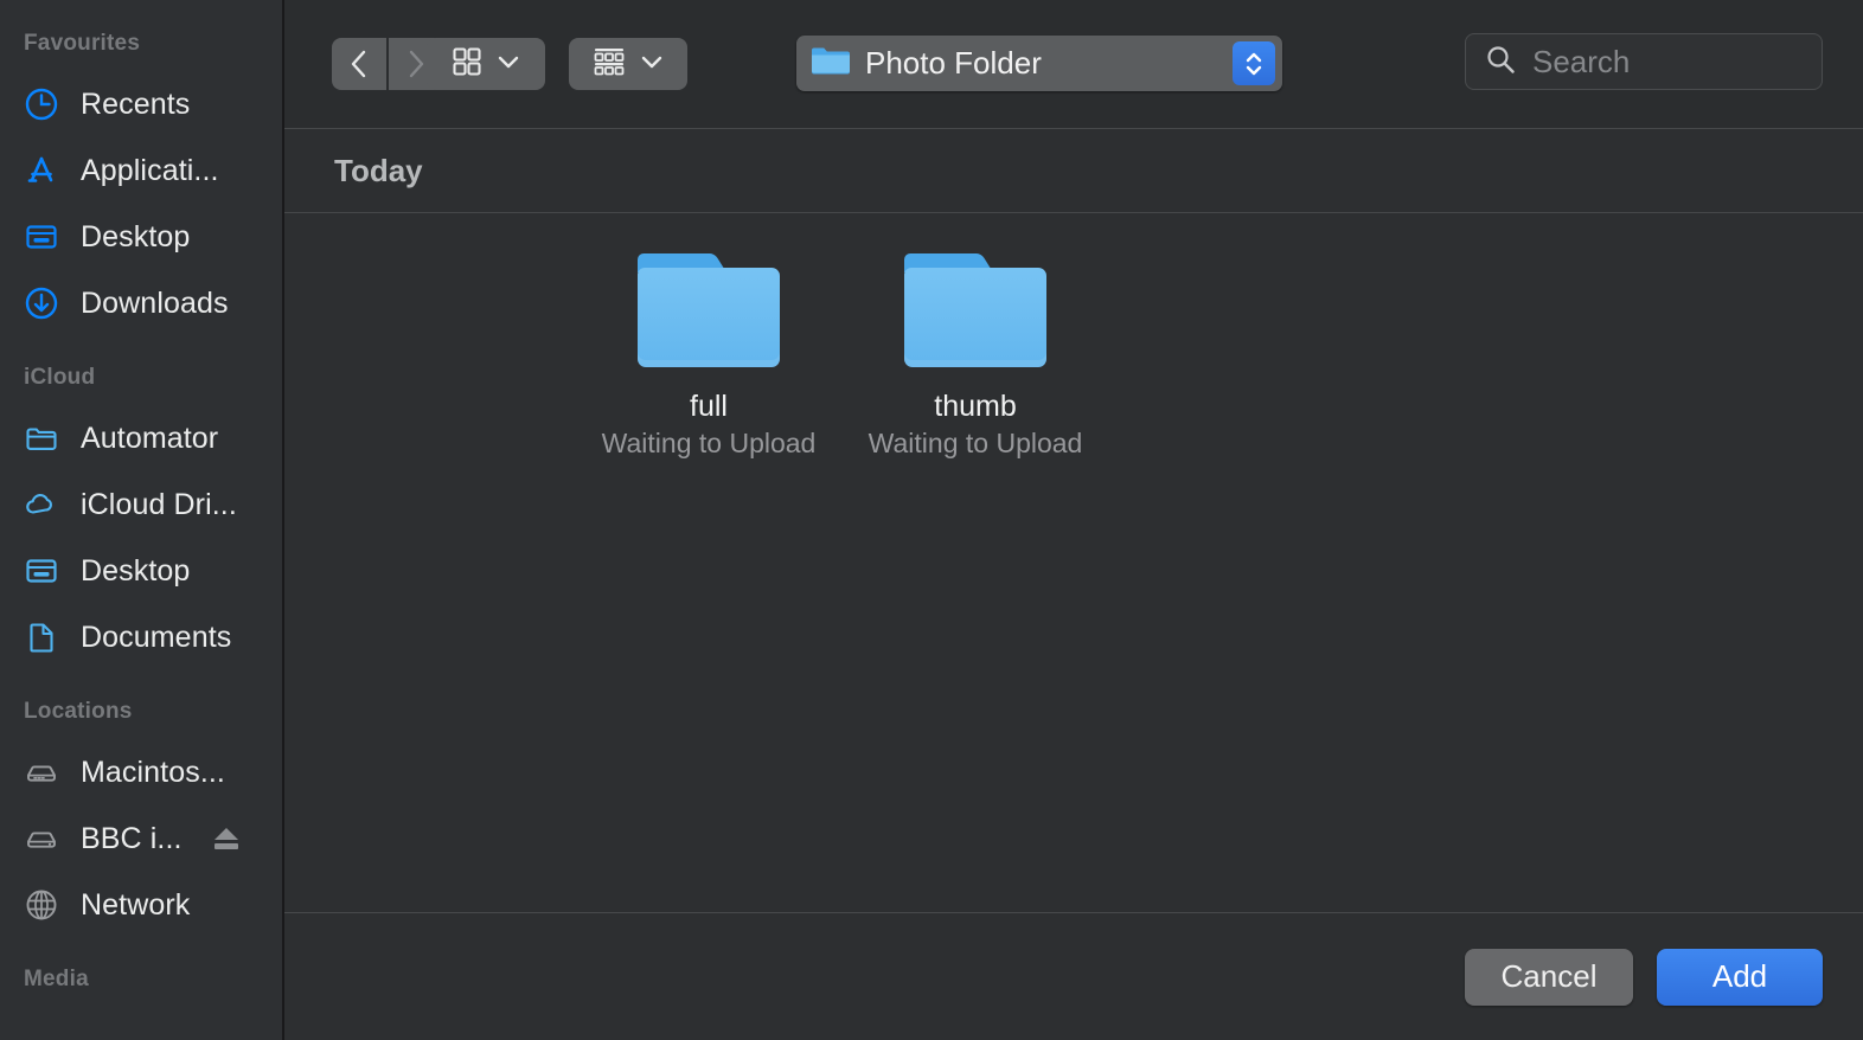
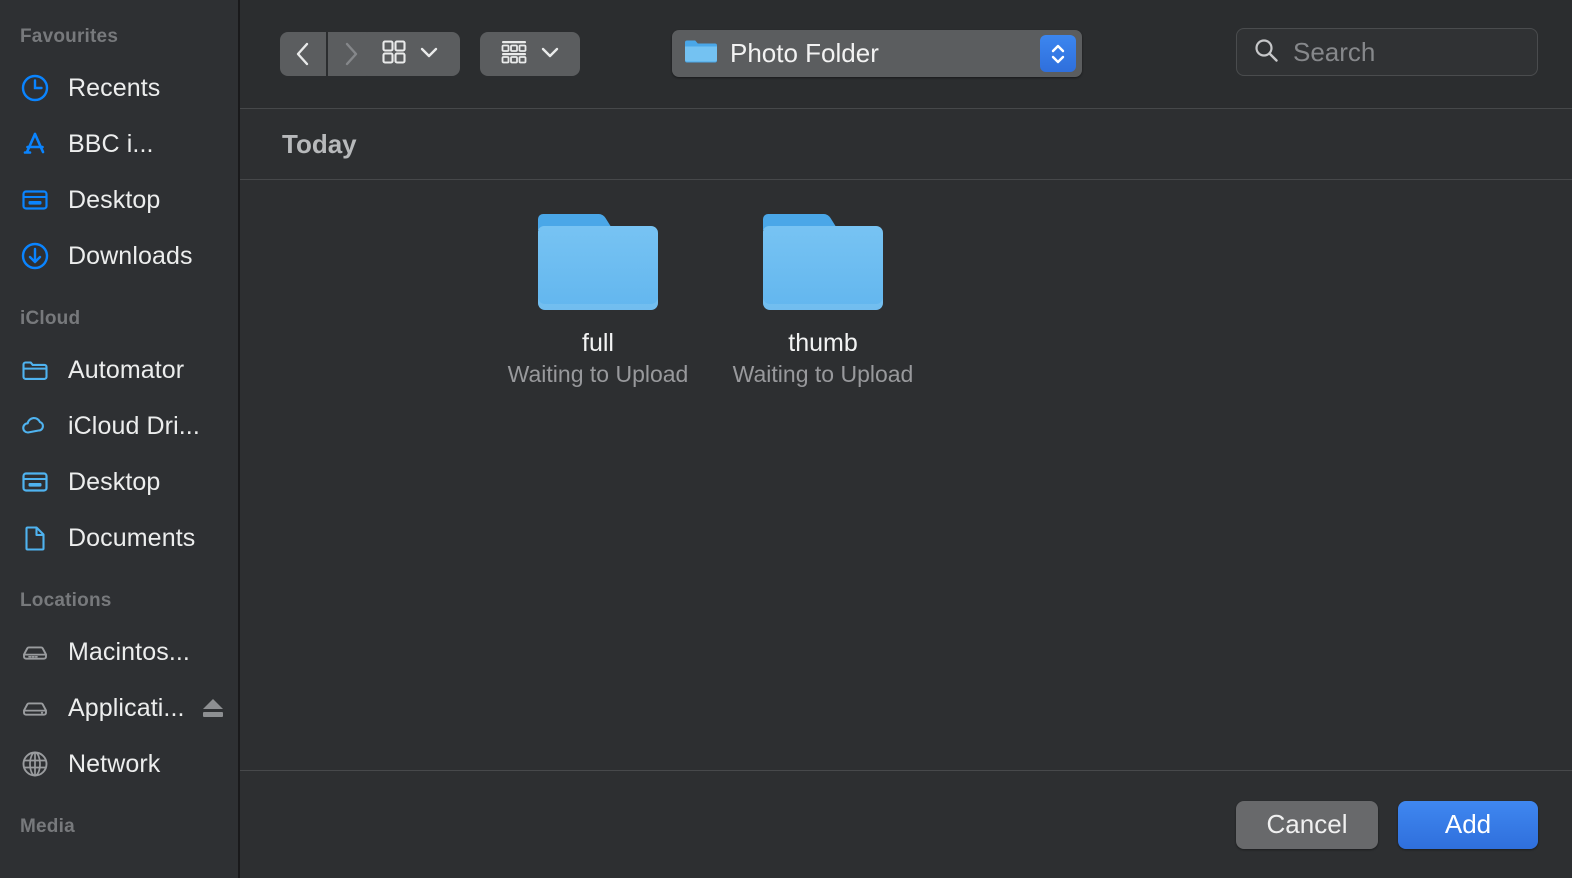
  Favourites
  Recents
- Applicati...
+ BBC i...
  Desktop
  Downloads
  iCloud
  Automator
  iCloud Dri...
  Desktop
  Documents
  Locations
  Macintos...
- BBC i...
+ Applicati...
  Network
  Media
  Photo Folder
  Search
  Today
  full
  Waiting to Upload
  thumb
  Waiting to Upload
  Cancel
  Add
